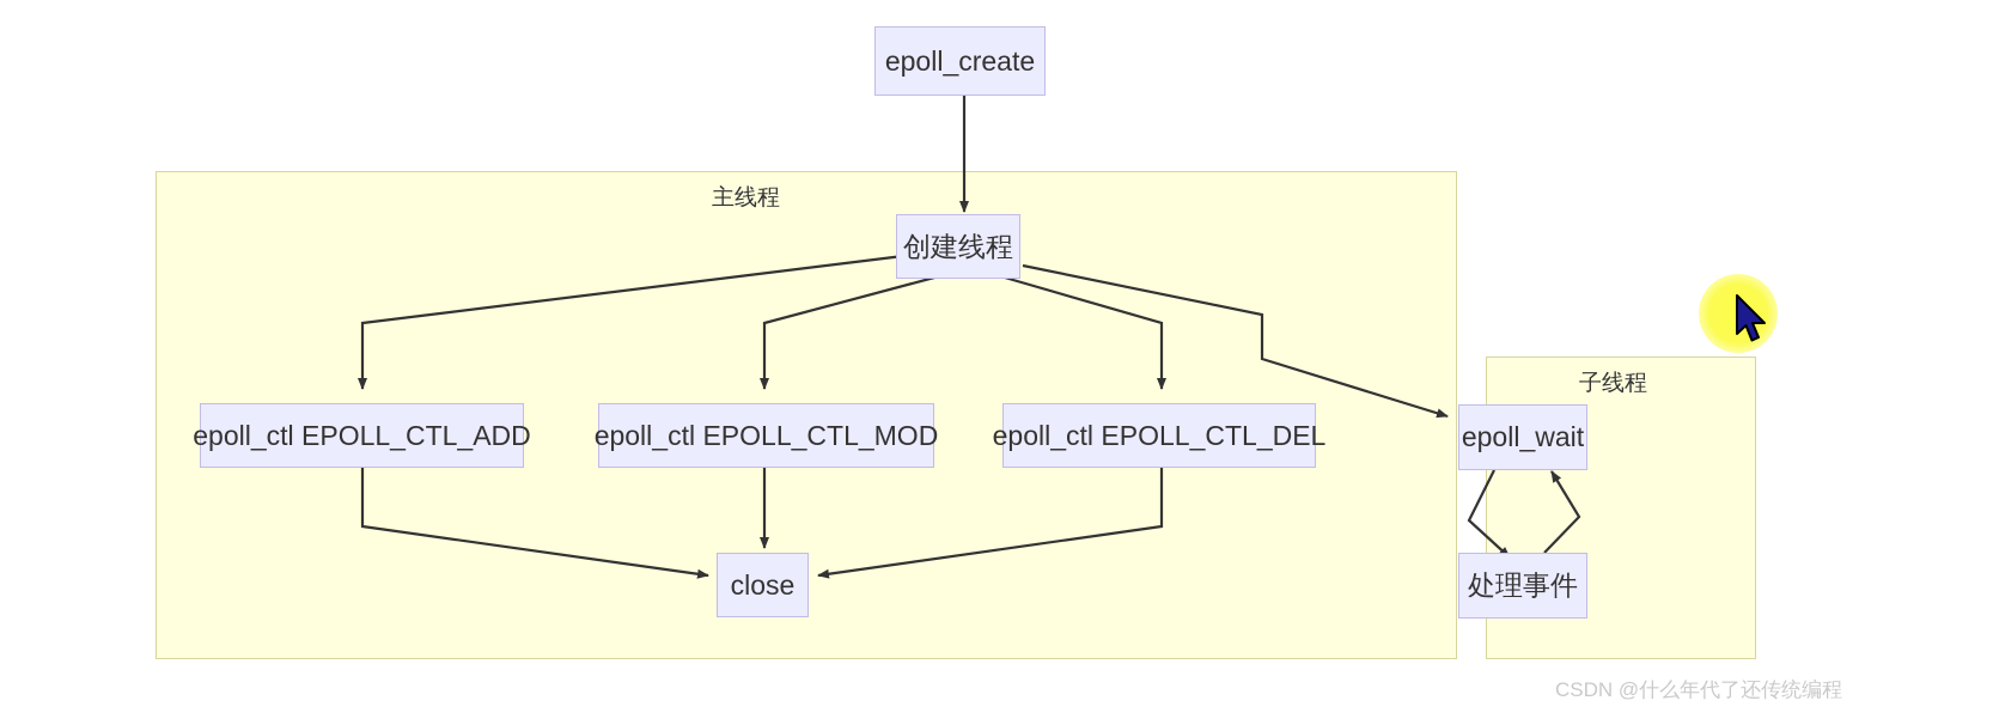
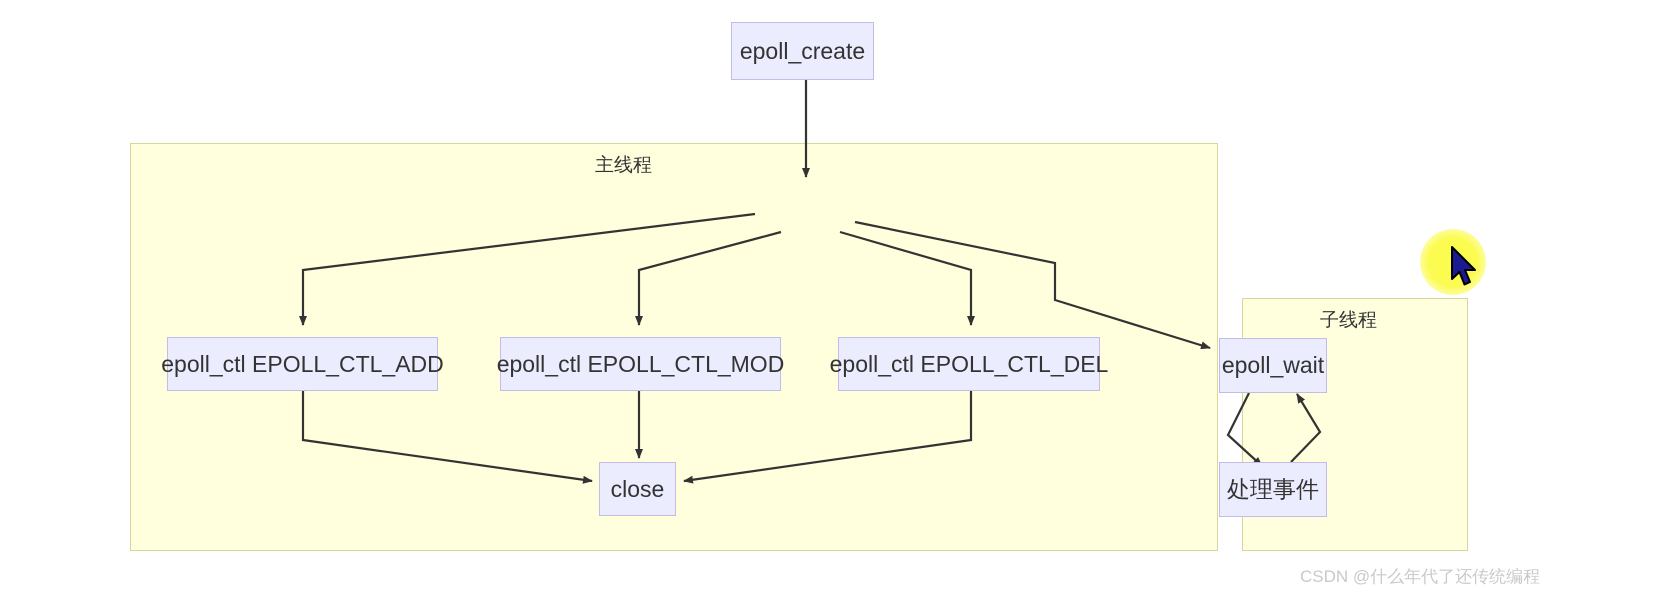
  主线程
  子线程
  epoll_create
- 创建线程
  epoll_ctl EPOLL_CTL_ADD
  epoll_ctl EPOLL_CTL_MOD
  epoll_ctl EPOLL_CTL_DEL
  close
  epoll_wait
  处理事件
  CSDN @什么年代了还传统编程
